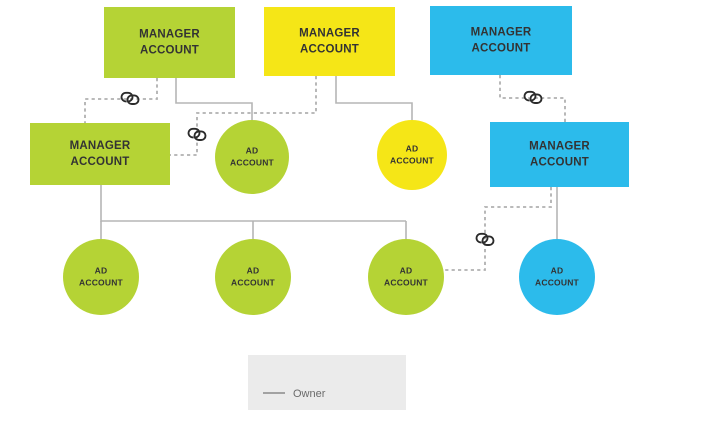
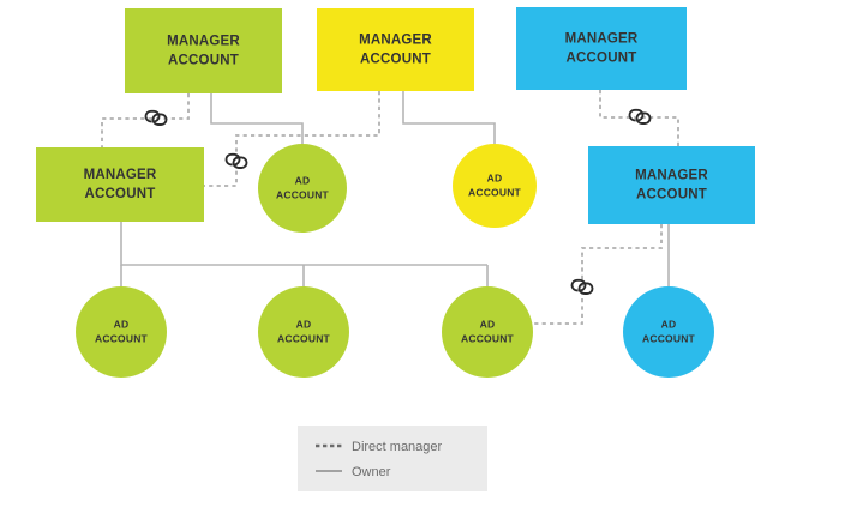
  MANAGER
  ACCOUNT
  MANAGER
  ACCOUNT
  MANAGER
  ACCOUNT
  MANAGER
  ACCOUNT
  MANAGER
  ACCOUNT
  AD
  ACCOUNT
  AD
  ACCOUNT
  AD
  ACCOUNT
  AD
  ACCOUNT
  AD
  ACCOUNT
  AD
  ACCOUNT
+ Direct manager
  Owner
